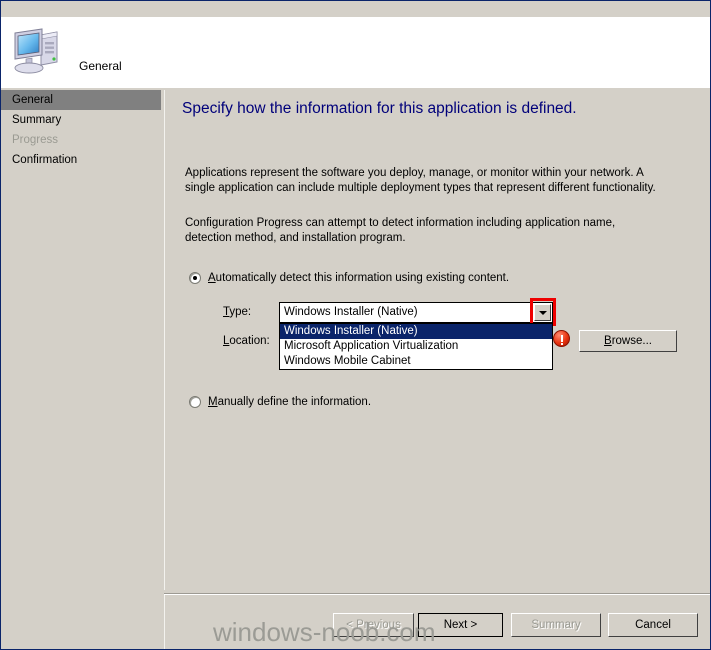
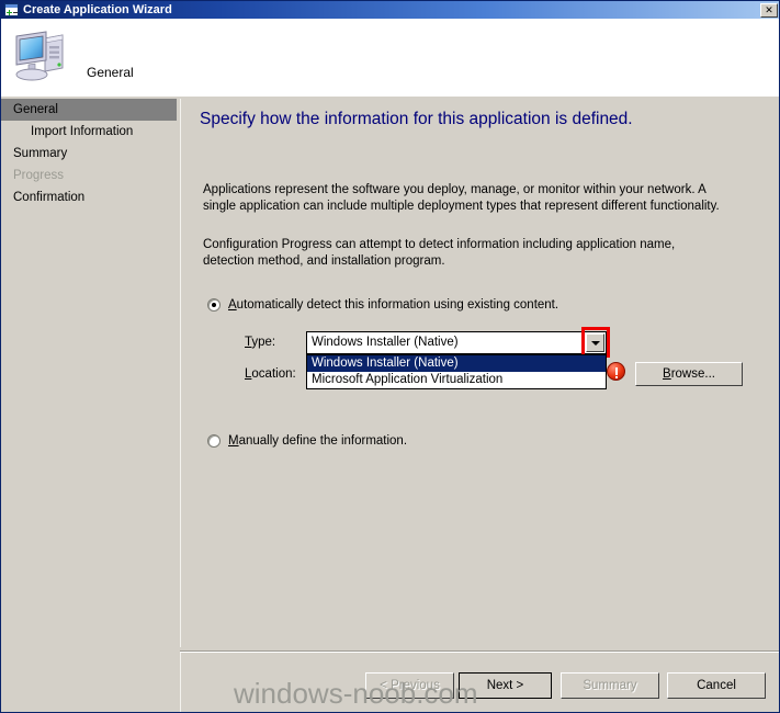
+ Create Application Wizard
+ ✕
  General
  General
+ Import Information
  Summary
  Progress
  Confirmation
  Specify how the information for this application is defined.
  Applications represent the software you deploy, manage, or monitor within your network. A single application can include multiple deployment types that represent different functionality.
  Configuration Progress can attempt to detect information including application name, detection method, and installation program.
  Automatically detect this information using existing content.
  Type:
  Location:
  Windows Installer (Native)
  Windows Installer (Native)
  Microsoft Application Virtualization
- Windows Mobile Cabinet
  Browse...
  Manually define the information.
  < Previous
  Next >
  Summary
  Cancel
  windows-noob.com
